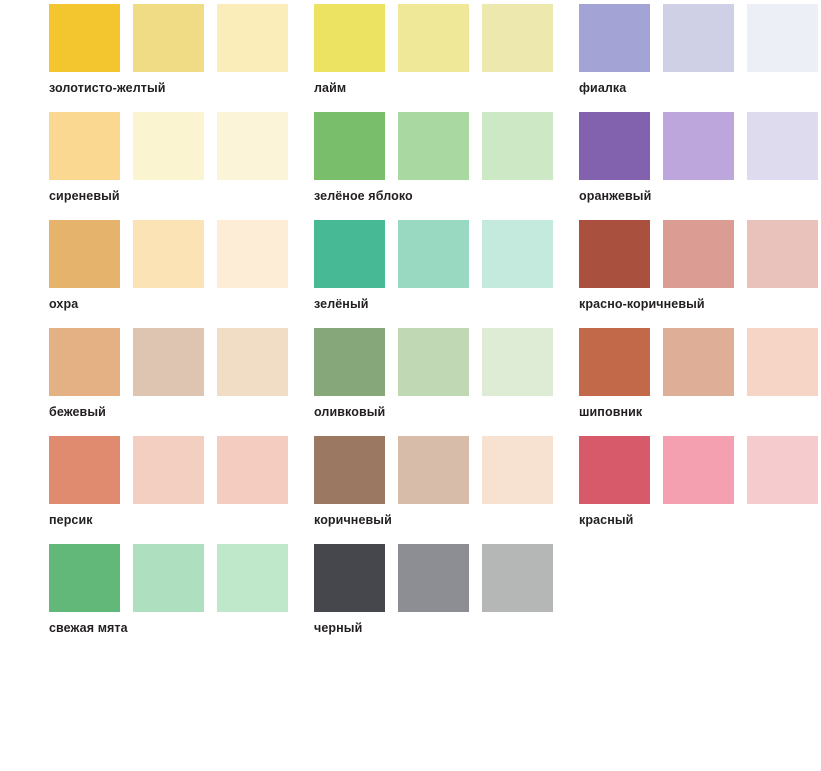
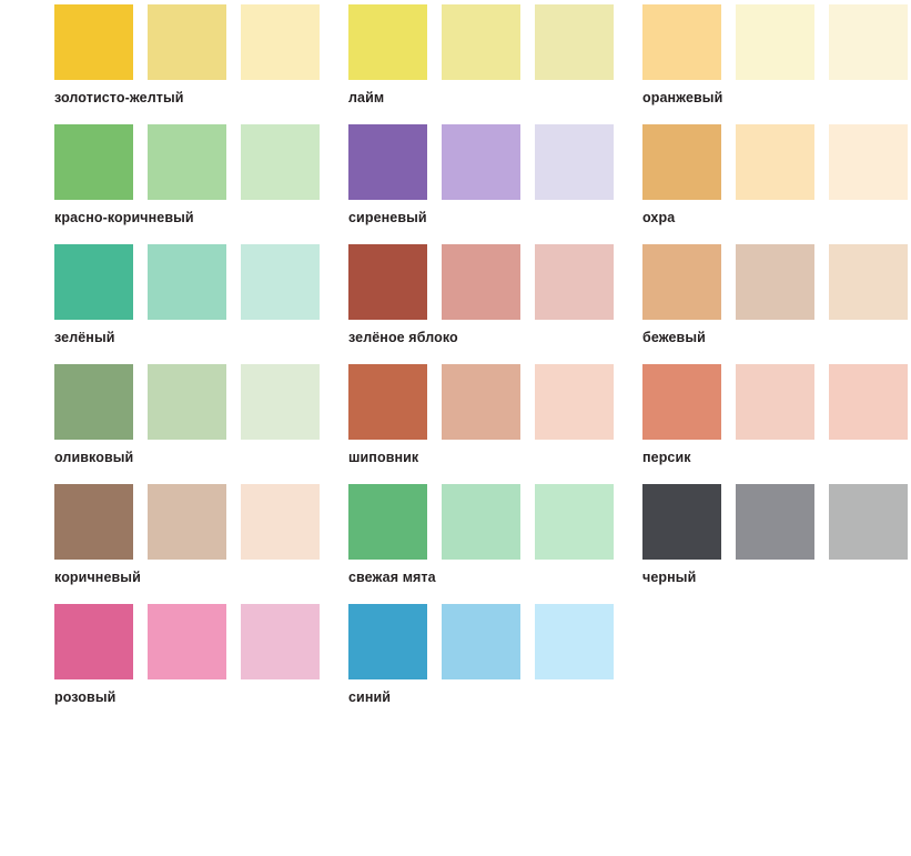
  золотисто-желтый
  лайм
- фиалка
- сиреневый
+ оранжевый
- зелёное яблоко
+ красно-коричневый
- оранжевый
+ сиреневый
  охра
  зелёный
- красно-коричневый
+ зелёное яблоко
  бежевый
  оливковый
  шиповник
  персик
  коричневый
- красный
  свежая мята
  черный
+ розовый
+ синий
